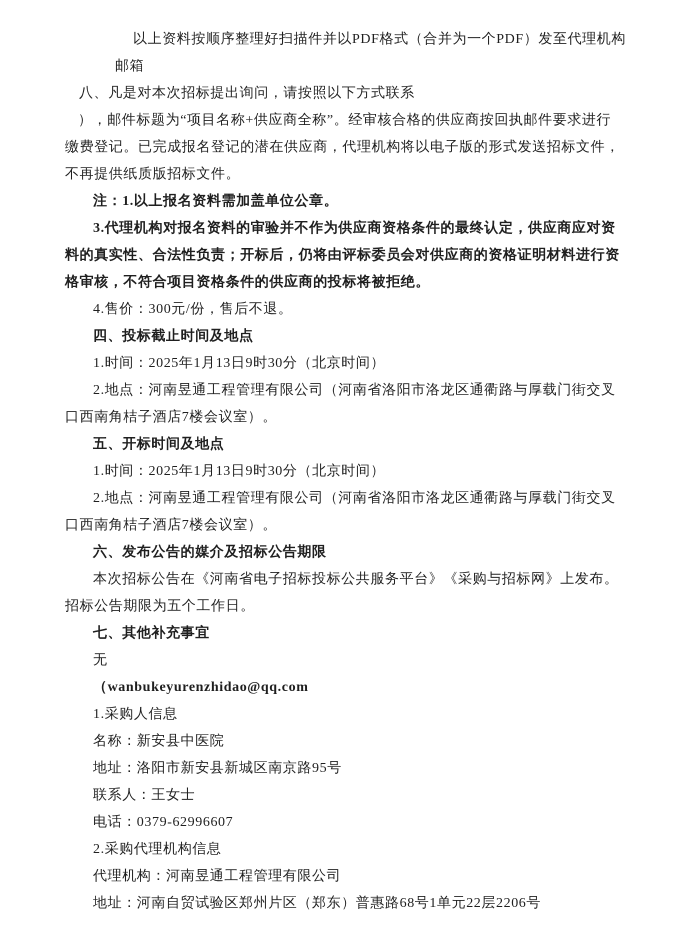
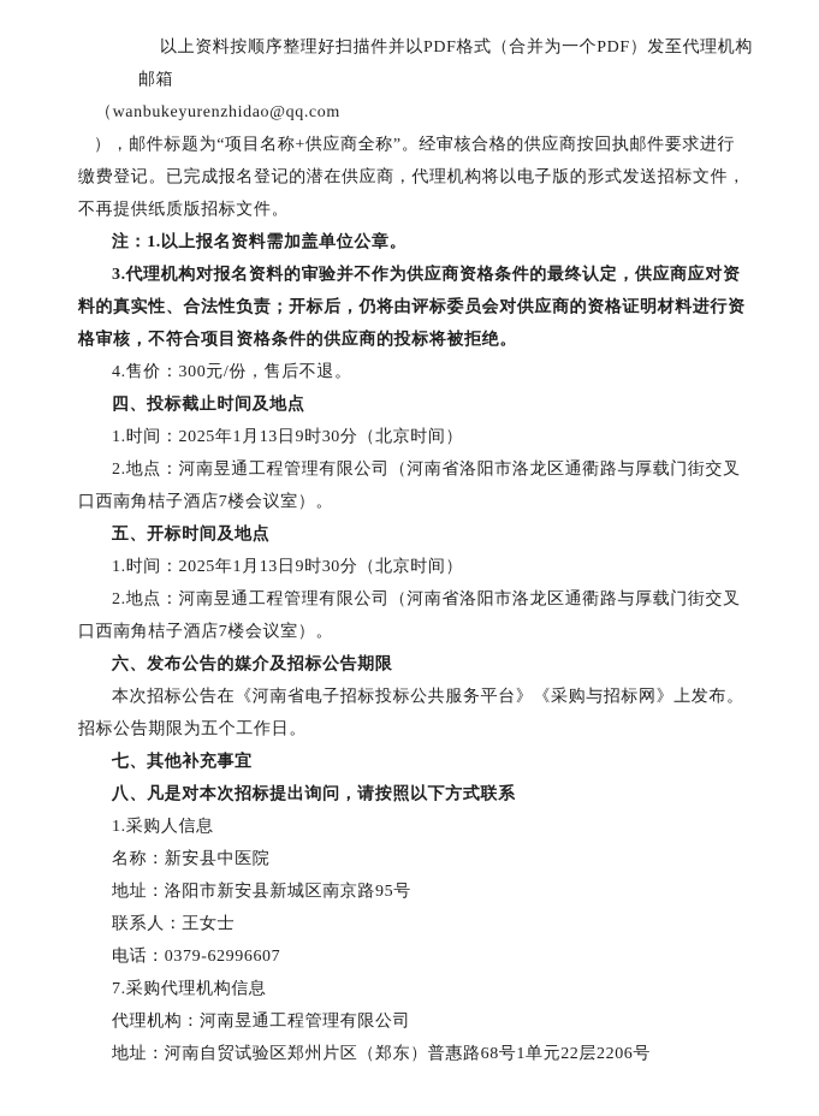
  以上资料按顺序整理好扫描件并以PDF格式（合并为一个PDF）发至代理机构
  邮箱
- 八、凡是对本次招标提出询问，请按照以下方式联系
+ （wanbukeyurenzhidao@qq.com
  ），邮件标题为“项目名称+供应商全称”。经审核合格的供应商按回执邮件要求进行
  缴费登记。已完成报名登记的潜在供应商，代理机构将以电子版的形式发送招标文件，
  不再提供纸质版招标文件。
  注：1.以上报名资料需加盖单位公章。
  3.代理机构对报名资料的审验并不作为供应商资格条件的最终认定，供应商应对资
  料的真实性、合法性负责；开标后，仍将由评标委员会对供应商的资格证明材料进行资
  格审核，不符合项目资格条件的供应商的投标将被拒绝。
  4.售价：300元/份，售后不退。
  四、投标截止时间及地点
  1.时间：2025年1月13日9时30分（北京时间）
  2.地点：河南昱通工程管理有限公司（河南省洛阳市洛龙区通衢路与厚载门街交叉
  口西南角桔子酒店7楼会议室）。
  五、开标时间及地点
  1.时间：2025年1月13日9时30分（北京时间）
  2.地点：河南昱通工程管理有限公司（河南省洛阳市洛龙区通衢路与厚载门街交叉
  口西南角桔子酒店7楼会议室）。
  六、发布公告的媒介及招标公告期限
  本次招标公告在《河南省电子招标投标公共服务平台》《采购与招标网》上发布。
  招标公告期限为五个工作日。
  七、其他补充事宜
- 无
- （wanbukeyurenzhidao@qq.com
+ 八、凡是对本次招标提出询问，请按照以下方式联系
  1.采购人信息
  名称：新安县中医院
  地址：洛阳市新安县新城区南京路95号
  联系人：王女士
  电话：0379-62996607
- 2.采购代理机构信息
+ 7.采购代理机构信息
  代理机构：河南昱通工程管理有限公司
  地址：河南自贸试验区郑州片区（郑东）普惠路68号1单元22层2206号
